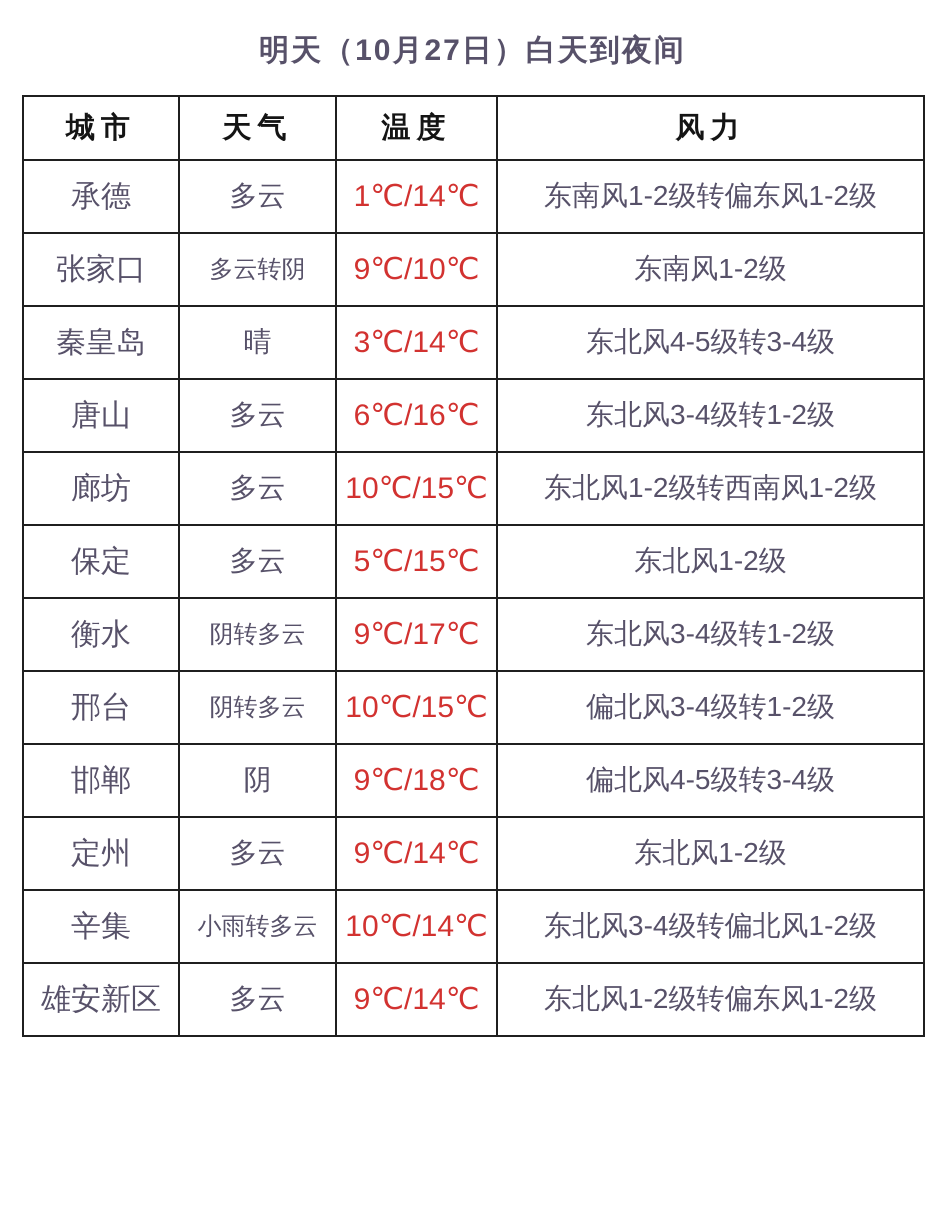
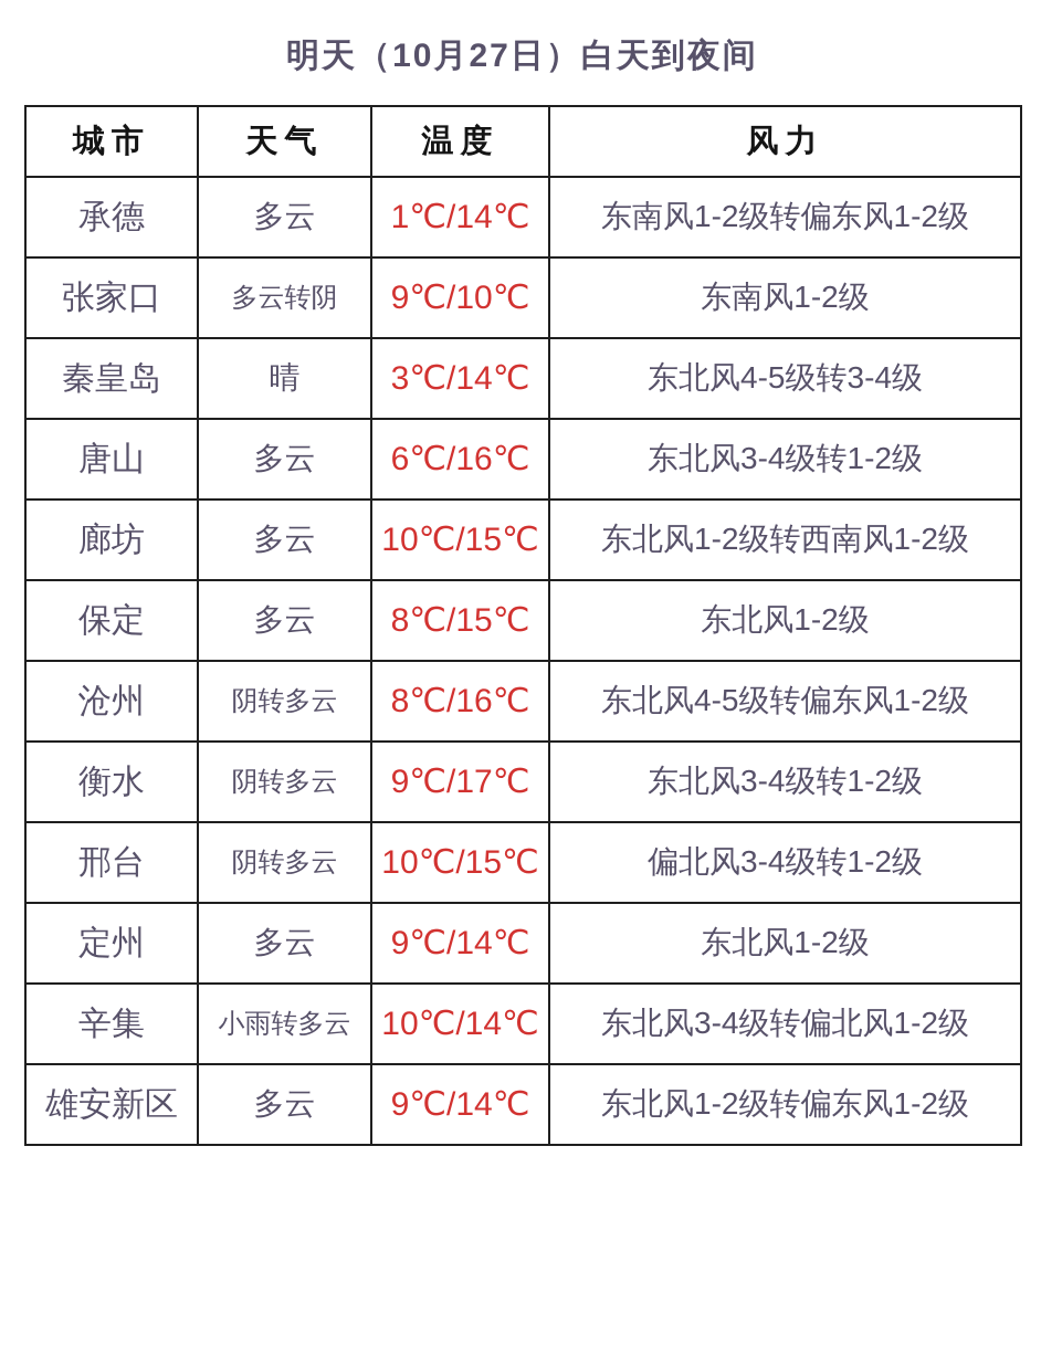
  明天（10月27日）白天到夜间
  城市	天气	温度	风力
  承德	多云	1℃/14℃	东南风1-2级转偏东风1-2级
  张家口	多云转阴	9℃/10℃	东南风1-2级
  秦皇岛	晴	3℃/14℃	东北风4-5级转3-4级
  唐山	多云	6℃/16℃	东北风3-4级转1-2级
  廊坊	多云	10℃/15℃	东北风1-2级转西南风1-2级
- 保定	多云	5℃/15℃	东北风1-2级
+ 保定	多云	8℃/15℃	东北风1-2级
+ 沧州	阴转多云	8℃/16℃	东北风4-5级转偏东风1-2级
  衡水	阴转多云	9℃/17℃	东北风3-4级转1-2级
  邢台	阴转多云	10℃/15℃	偏北风3-4级转1-2级
- 邯郸	阴	9℃/18℃	偏北风4-5级转3-4级
  定州	多云	9℃/14℃	东北风1-2级
  辛集	小雨转多云	10℃/14℃	东北风3-4级转偏北风1-2级
  雄安新区	多云	9℃/14℃	东北风1-2级转偏东风1-2级
